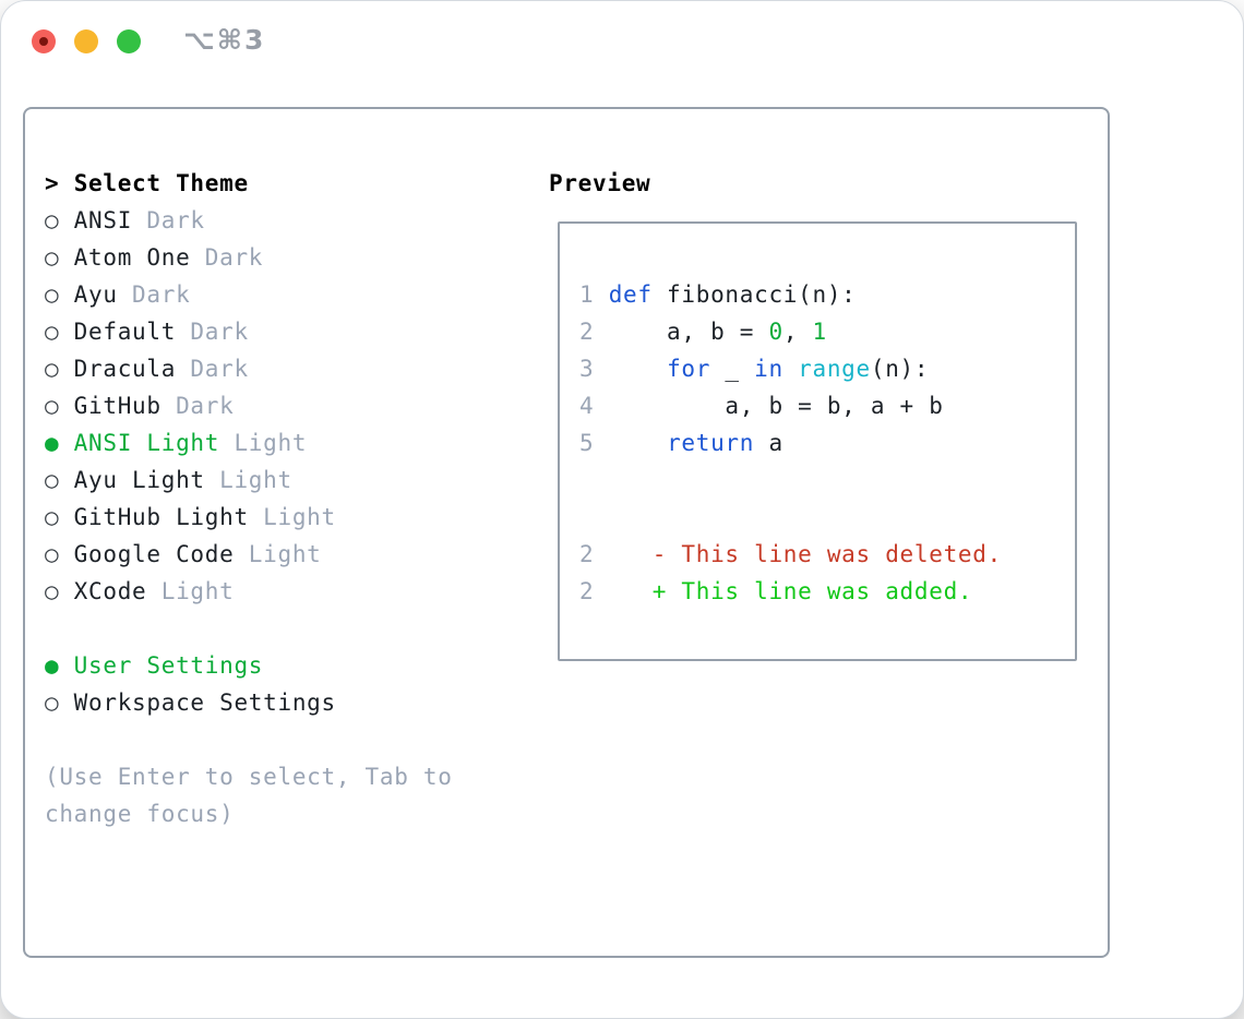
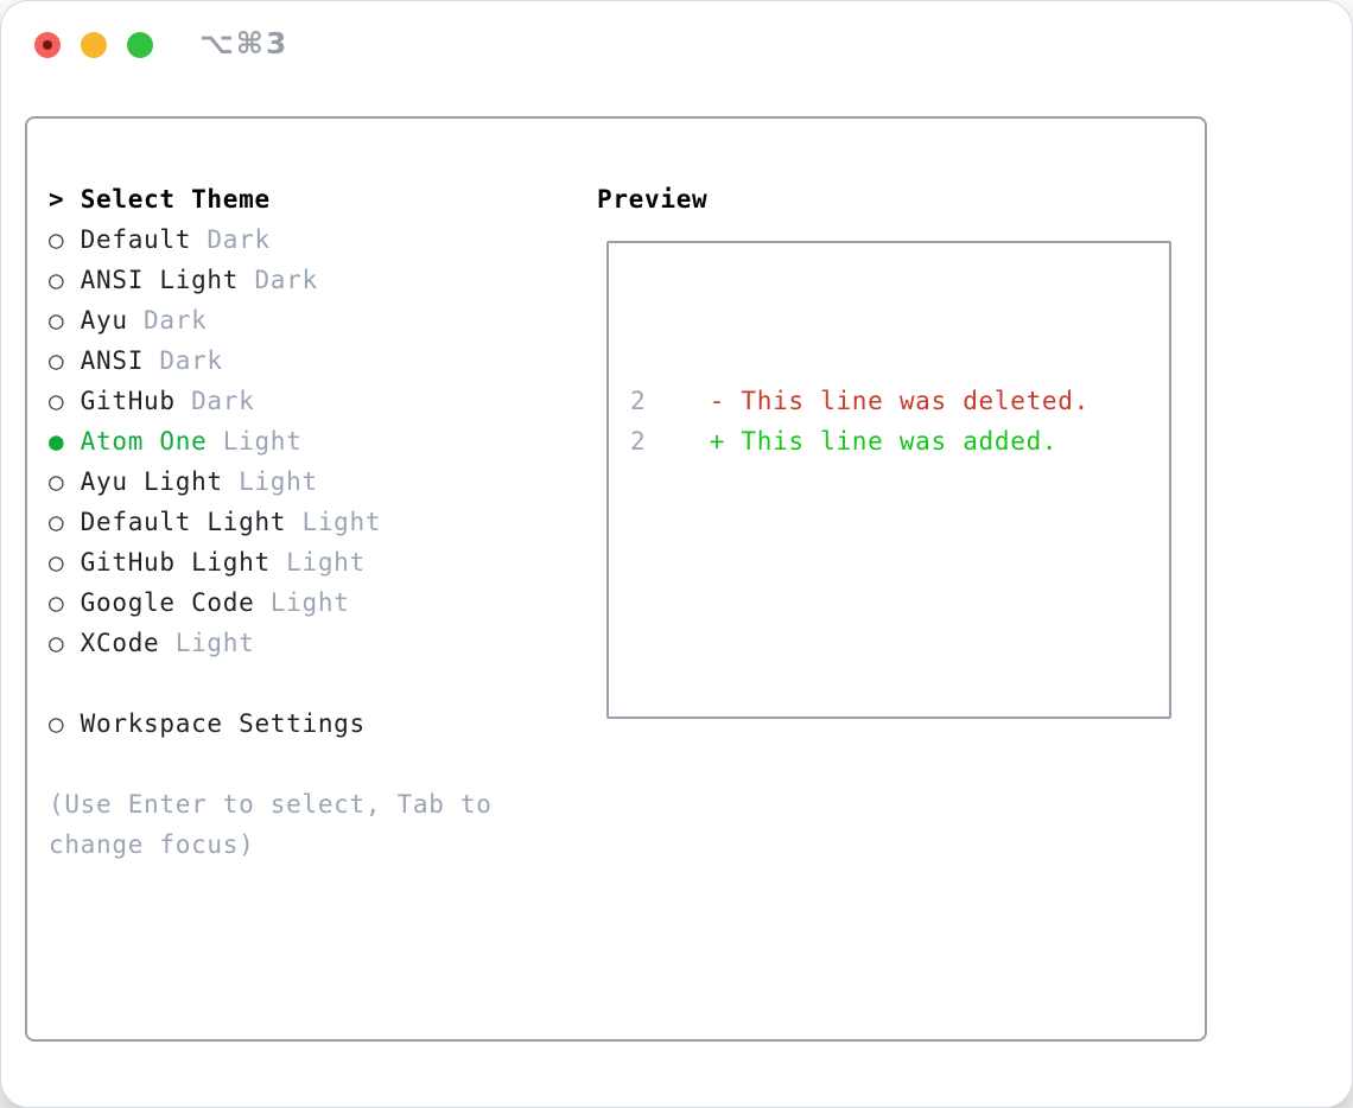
  ⌥⌘3
  > Select Theme
- ○ ANSI Dark
+ ○ Default Dark
- ○ Atom One Dark
+ ○ ANSI Light Dark
  ○ Ayu Dark
- ○ Default Dark
+ ○ ANSI Dark
- ○ Dracula Dark
  ○ GitHub Dark
- ● ANSI Light Light
+ ● Atom One Light
  ○ Ayu Light Light
+ ○ Default Light Light
  ○ GitHub Light Light
  ○ Google Code Light
  ○ XCode Light
- ● User Settings
  ○ Workspace Settings
  (Use Enter to select, Tab to
  change focus)
  Preview
- 1 def fibonacci(n):
- 2 a, b = 0, 1
- 3 for _ in range(n):
- 4 a, b = b, a + b
- 5 return a
  2 - This line was deleted.
  2 + This line was added.
